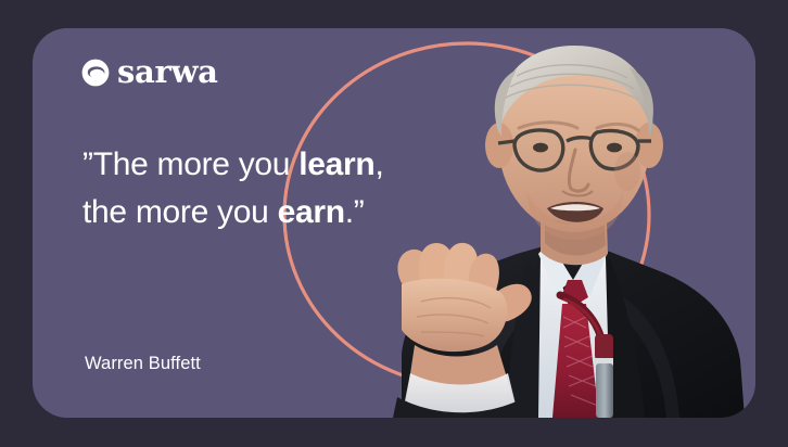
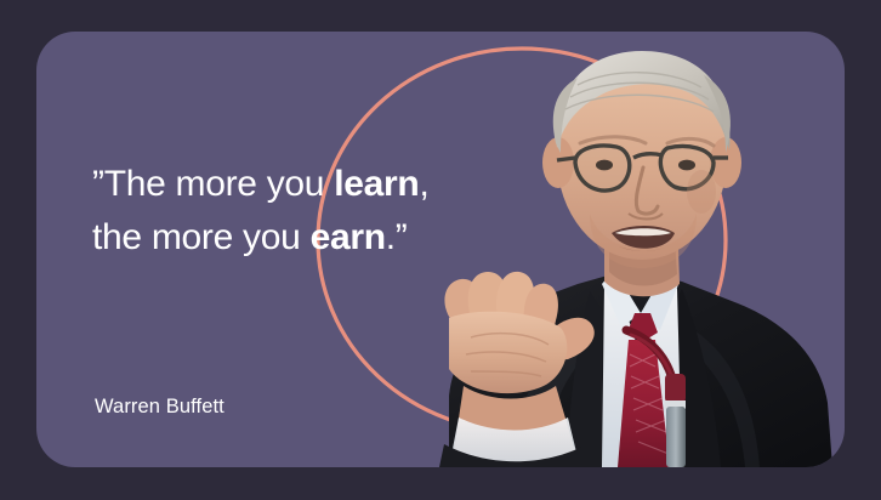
- sarwa
  ”The more you learn, the more you earn.”
  Warren Buffett
